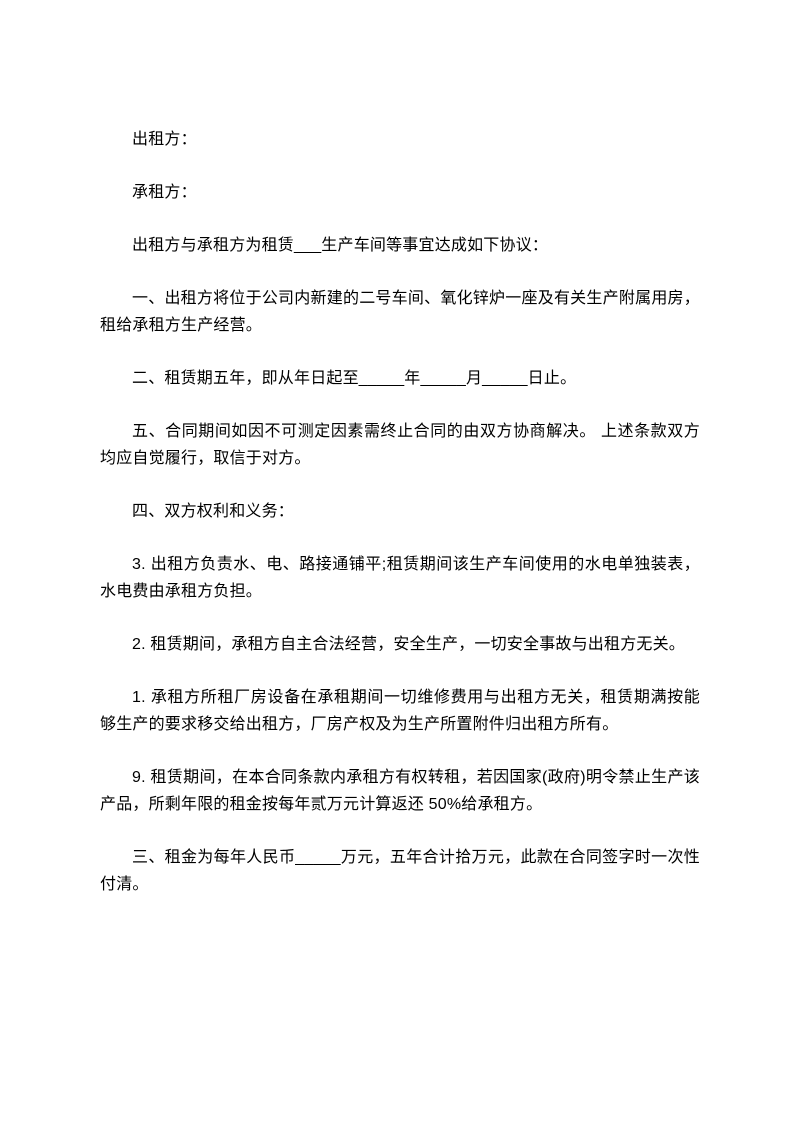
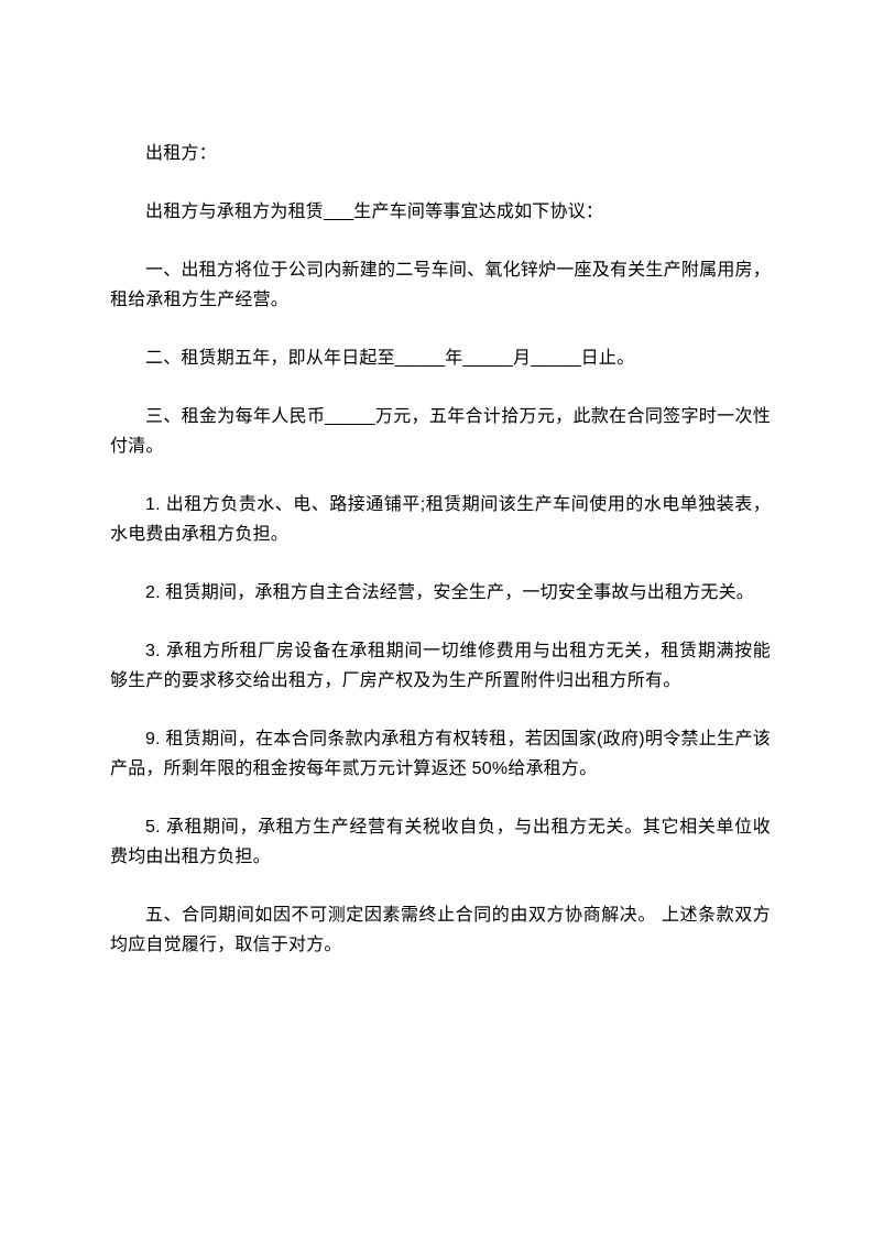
  出租方：
- 承租方：
  出租方与承租方为租赁___生产车间等事宜达成如下协议：
  一、出租方将位于公司内新建的二号车间、氧化锌炉一座及有关生产附属用房，租给承租方生产经营。
  二、租赁期五年，即从年日起至_____年_____月_____日止。
- 五、合同期间如因不可测定因素需终止合同的由双方协商解决。 上述条款双方均应自觉履行，取信于对方。
+ 三、租金为每年人民币_____万元，五年合计拾万元，此款在合同签字时一次性付清。
- 四、双方权利和义务：
- 3. 出租方负责水、电、路接通铺平;租赁期间该生产车间使用的水电单独装表，水电费由承租方负担。
+ 1. 出租方负责水、电、路接通铺平;租赁期间该生产车间使用的水电单独装表，水电费由承租方负担。
  2. 租赁期间，承租方自主合法经营，安全生产，一切安全事故与出租方无关。
- 1. 承租方所租厂房设备在承租期间一切维修费用与出租方无关，租赁期满按能够生产的要求移交给出租方，厂房产权及为生产所置附件归出租方所有。
+ 3. 承租方所租厂房设备在承租期间一切维修费用与出租方无关，租赁期满按能够生产的要求移交给出租方，厂房产权及为生产所置附件归出租方所有。
  9. 租赁期间，在本合同条款内承租方有权转租，若因国家(政府)明令禁止生产该产品，所剩年限的租金按每年贰万元计算返还 50%给承租方。
+ 5. 承租期间，承租方生产经营有关税收自负，与出租方无关。其它相关单位收费均由出租方负担。
- 三、租金为每年人民币_____万元，五年合计拾万元，此款在合同签字时一次性付清。
+ 五、合同期间如因不可测定因素需终止合同的由双方协商解决。 上述条款双方均应自觉履行，取信于对方。
